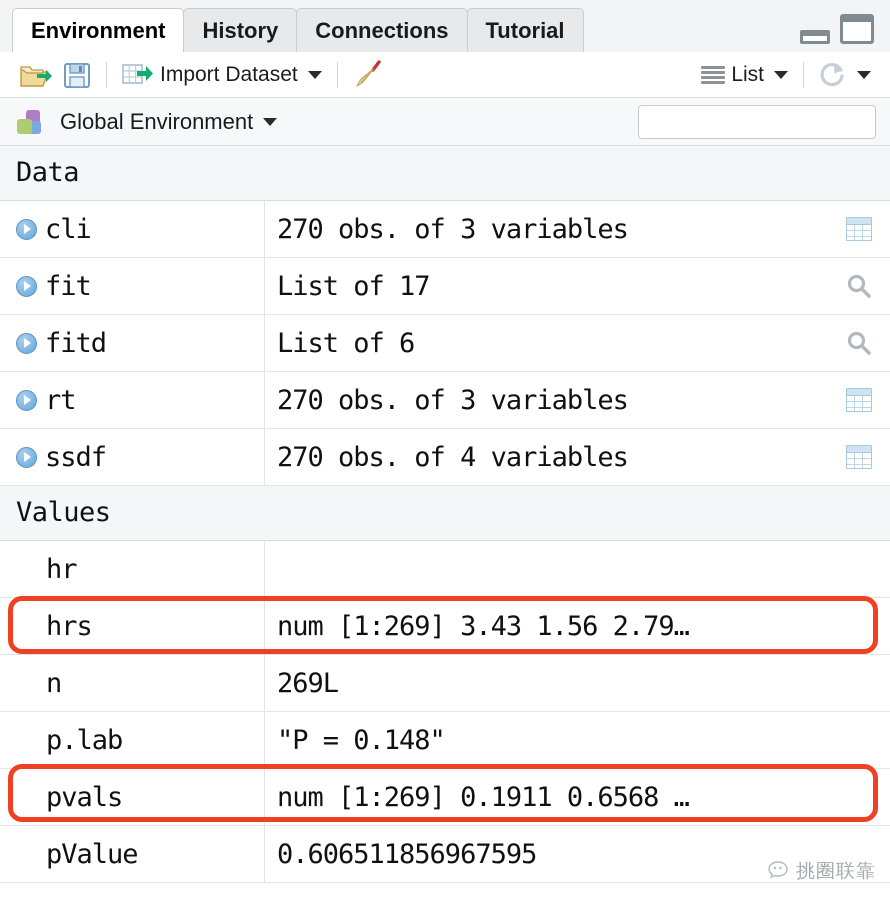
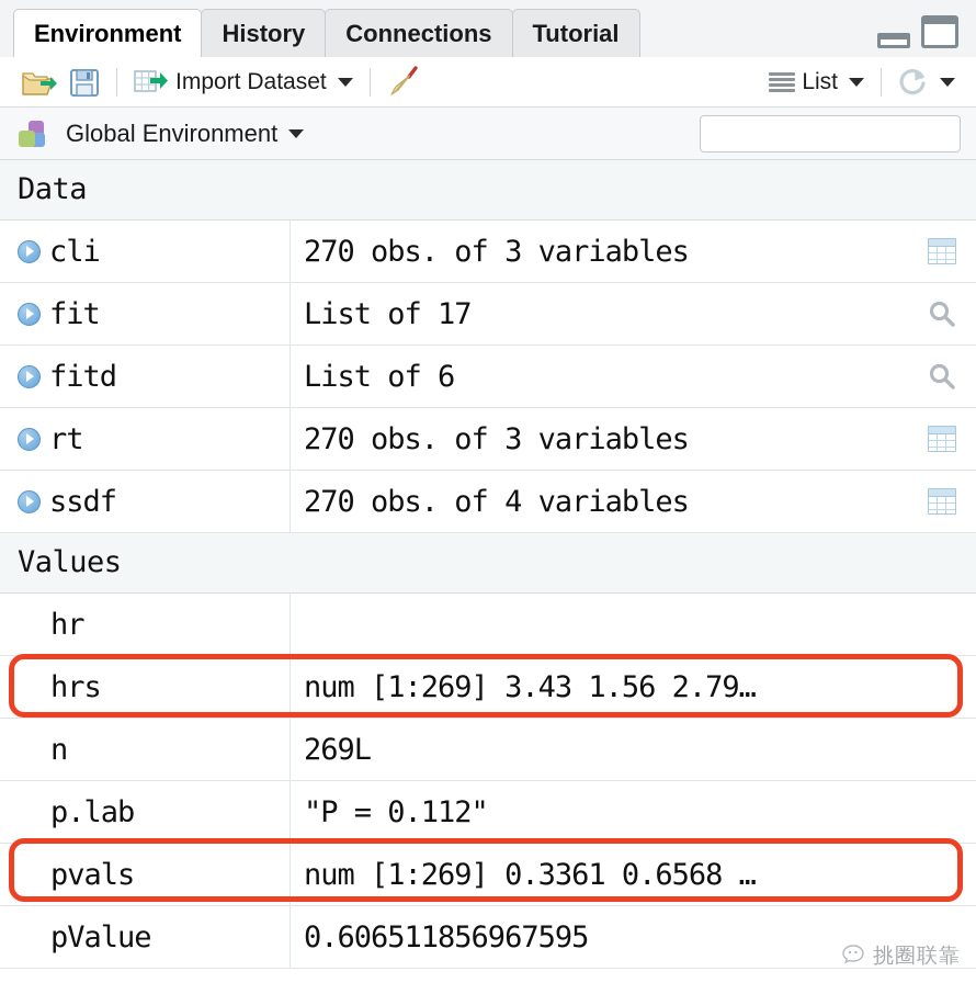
  Environment
  History
  Connections
  Tutorial
  Import Dataset
  List
  Global Environment
  Data
  cli
  270 obs. of 3 variables
  fit
  List of 17
  fitd
  List of 6
  rt
  270 obs. of 3 variables
  ssdf
  270 obs. of 4 variables
  Values
  hr
  hrs
  num [1:269] 3.43 1.56 2.79…
  n
  269L
  p.lab
- "P = 0.148"
+ "P = 0.112"
  pvals
- num [1:269] 0.1911 0.6568 …
+ num [1:269] 0.3361 0.6568 …
  pValue
  0.606511856967595
  挑圈联靠
